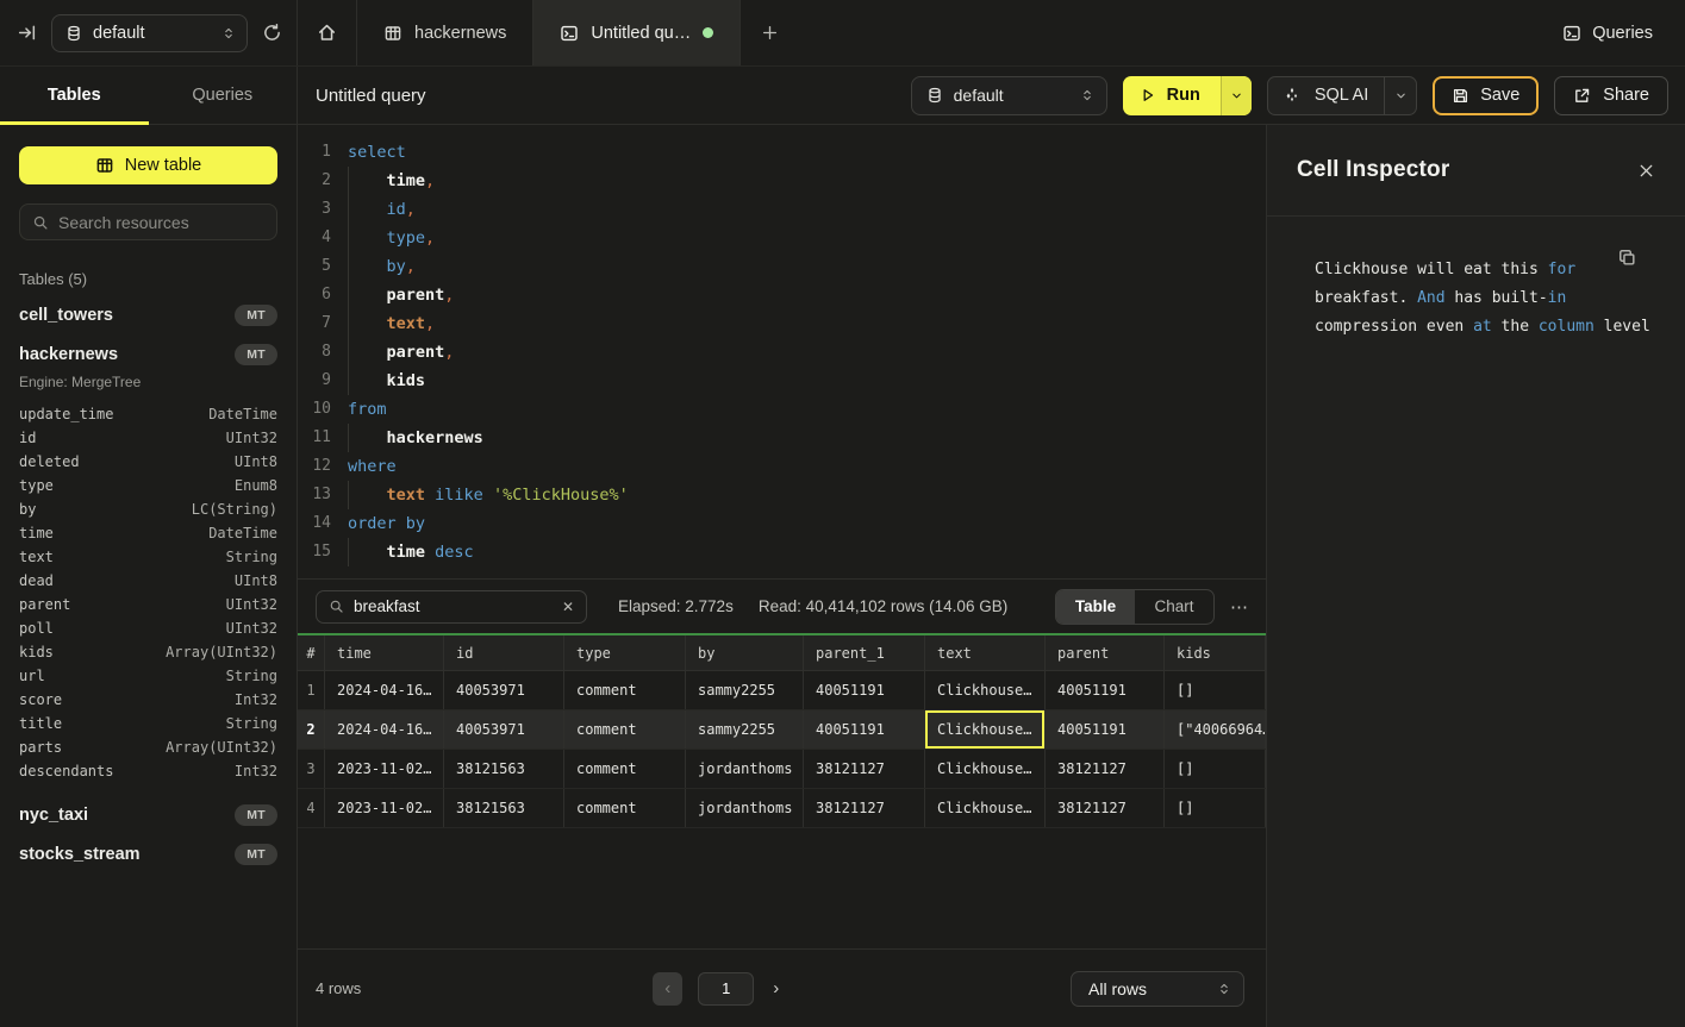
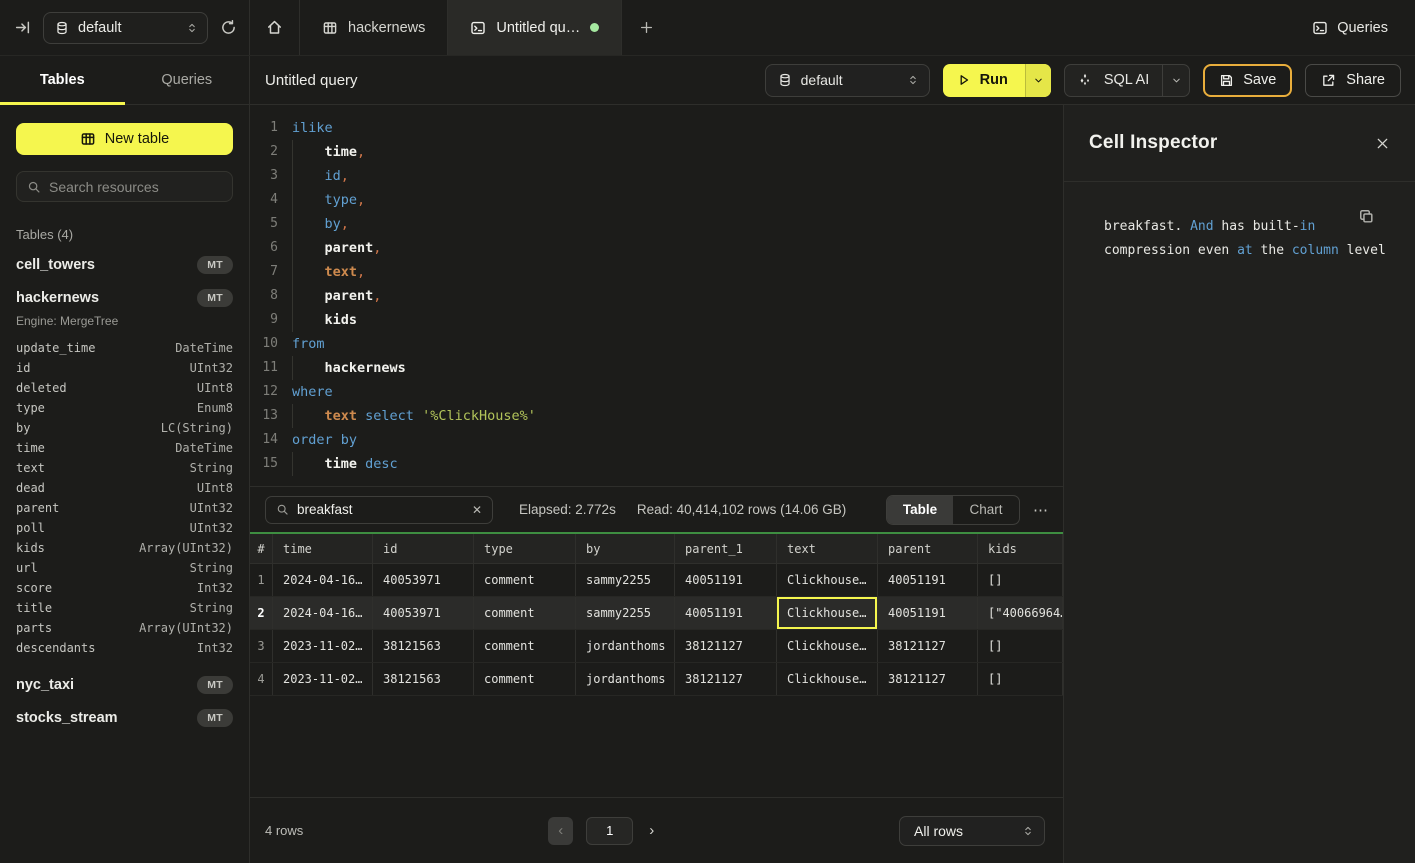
  default
  hackernews
  Untitled qu…
  Queries
  Tables
  Queries
  New table
  Search resources
- Tables (5)
+ Tables (4)
  cell_towers
  MT
  hackernews
  MT
  Engine: MergeTree
  update_time
  DateTime
  id
  UInt32
  deleted
  UInt8
  type
  Enum8
  by
  LC(String)
  time
  DateTime
  text
  String
  dead
  UInt8
  parent
  UInt32
  poll
  UInt32
  kids
  Array(UInt32)
  url
  String
  score
  Int32
  title
  String
  parts
  Array(UInt32)
  descendants
  Int32
  nyc_taxi
  MT
  stocks_stream
  MT
  Untitled query
  default
  Run
  SQL AI
  Save
  Share
  1
- select
+ ilike
  2
  time,
  3
  id,
  4
  type,
  5
  by,
  6
  parent,
  7
  text,
  8
  parent,
  9
  kids
  10
  from
  11
  hackernews
  12
  where
  13
- text ilike '%ClickHouse%'
+ text select '%ClickHouse%'
  14
  order by
  15
  time desc
  breakfast
  ✕
  Elapsed: 2.772s
  Read: 40,414,102 rows (14.06 GB)
  Table
  Chart
  ⋯
  #
  time
  id
  type
  by
  parent_1
  text
  parent
  kids
  1
  2024-04-16…
  40053971
  comment
  sammy2255
  40051191
  Clickhouse…
  40051191
  []
  2
  2024-04-16…
  40053971
  comment
  sammy2255
  40051191
  Clickhouse…
  40051191
  ["40066964
  3
  2023-11-02…
  38121563
  comment
  jordanthoms
  38121127
  Clickhouse…
  38121127
  []
  4
  2023-11-02…
  38121563
  comment
  jordanthoms
  38121127
  Clickhouse…
  38121127
  []
  4 rows
  ‹
  1
  ›
  All rows
  Cell Inspector
- Clickhouse will eat this for
  breakfast. And has built-in
  compression even at the column level
